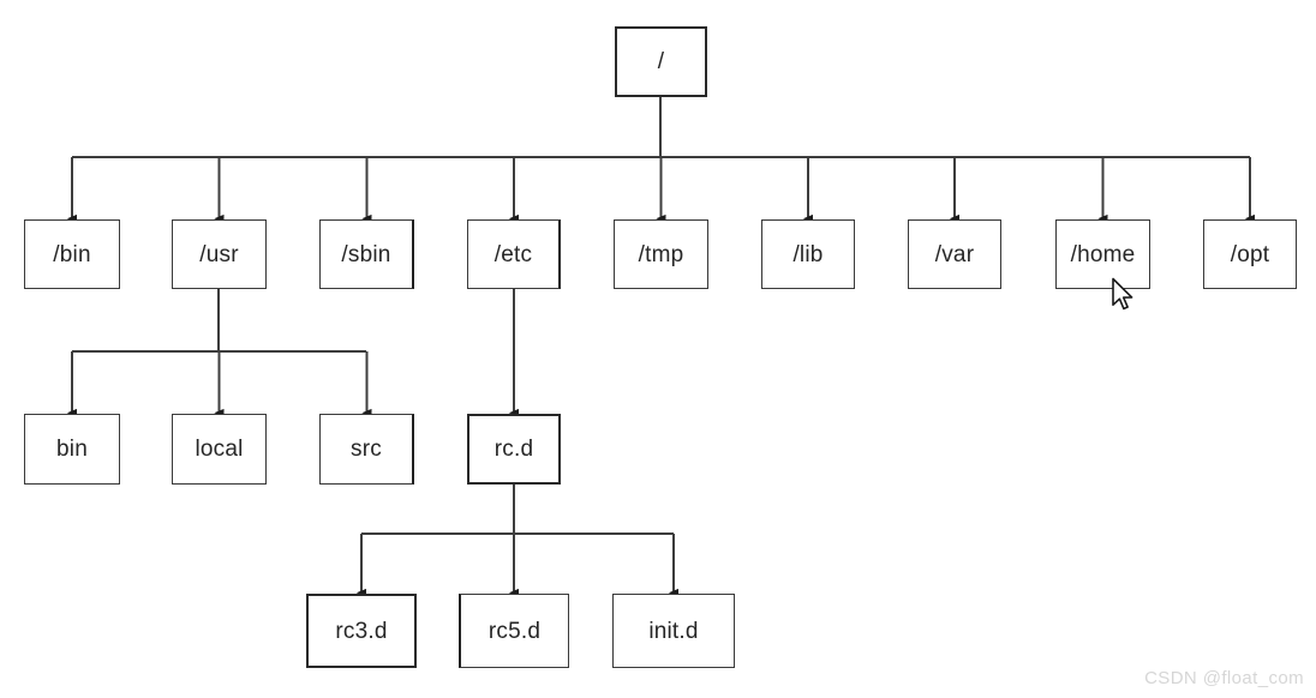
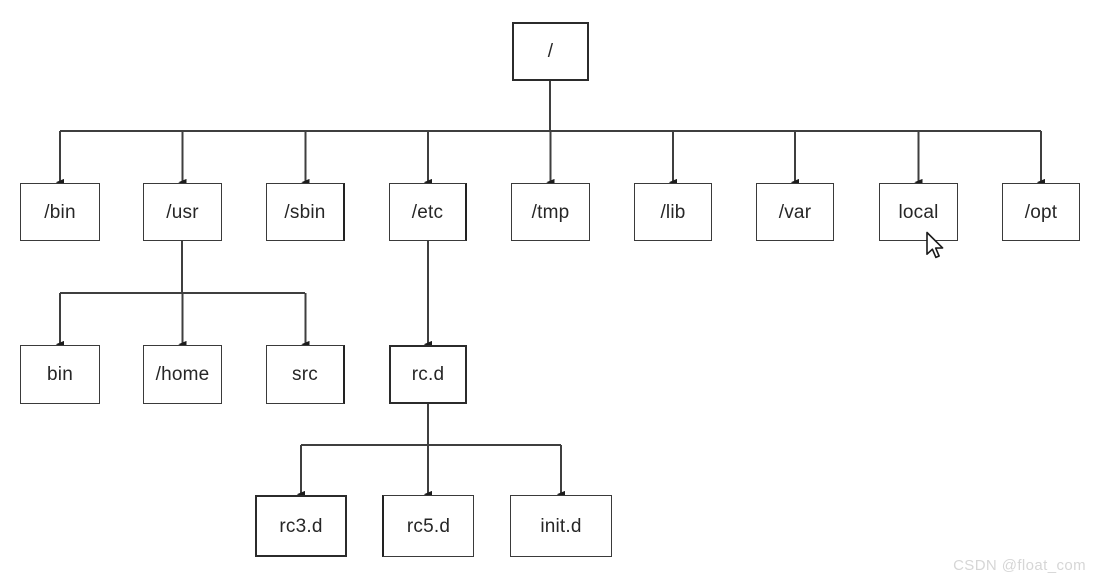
  /
  /bin
  /usr
  /sbin
  /etc
  /tmp
  /lib
  /var
- /home
+ local
  /opt
  bin
- local
+ /home
  src
  rc.d
  rc3.d
  rc5.d
  init.d
  CSDN @float_com
